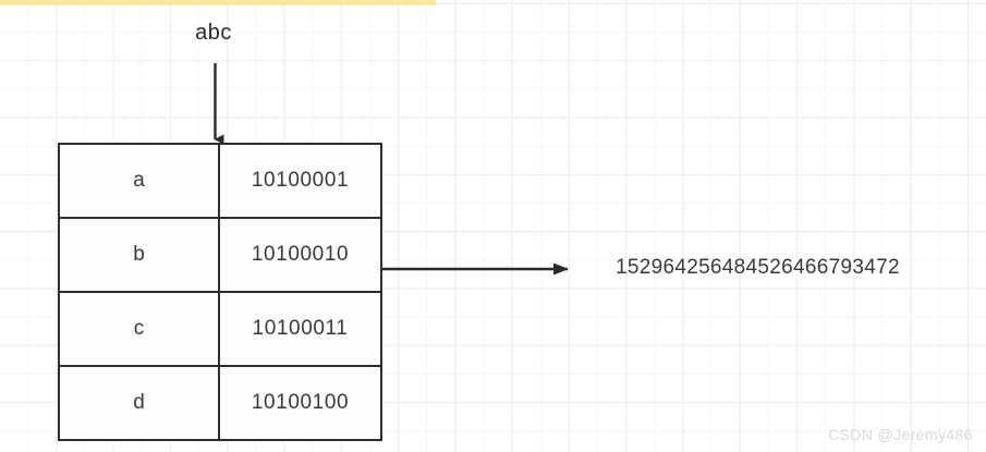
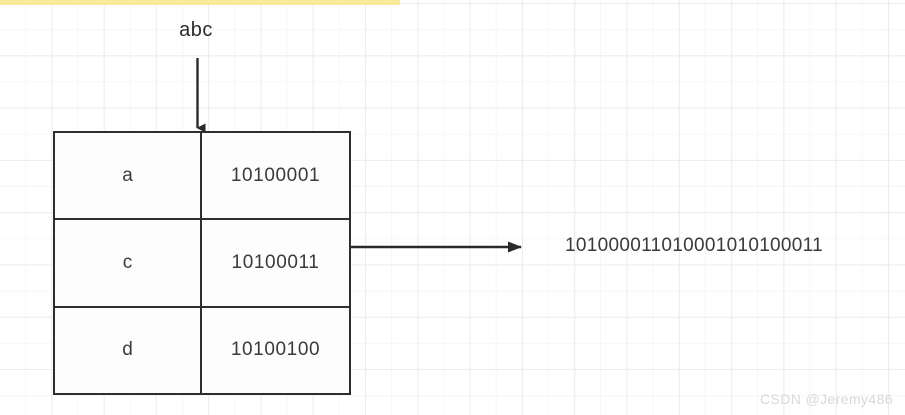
  abc
  a	10100001
- b	10100010
  c	10100011
  d	10100100
- 152964256484526466793472
+ 101000011010001010100011
  CSDN @Jeremy486
